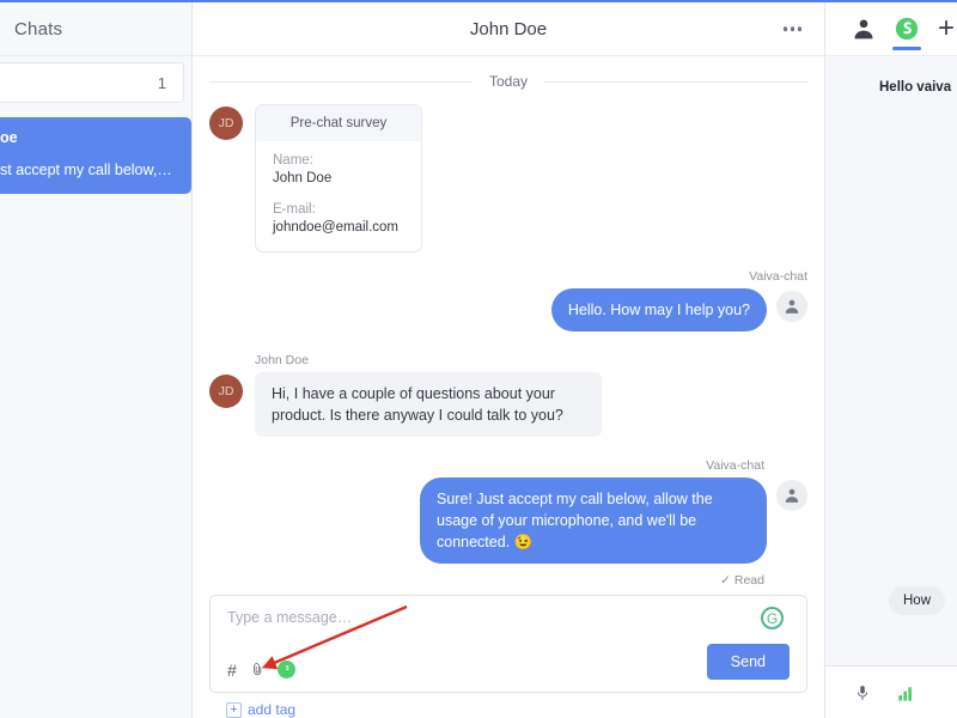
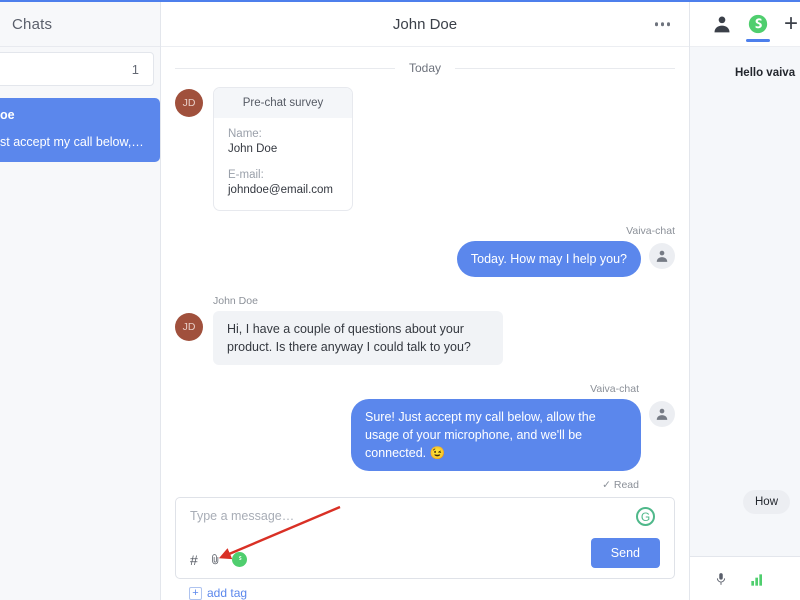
  Chats
  1
  oe
  st accept my call below,…
  John Doe
  Today
  JD
  Pre-chat survey
  Name:
  John Doe
  E-mail:
  johndoe@email.com
  Vaiva-chat
- Hello. How may I help you?
+ Today. How may I help you?
  John Doe
  JD
  Hi, I have a couple of questions about your product. Is there anyway I could talk to you?
  Vaiva-chat
  Sure! Just accept my call below, allow the usage of your microphone, and we'll be connected. 😉
  ✓ Read
  Type a message…
  G
  #
  Send
  +
  add tag
  +
  Hello vaiva
  How
